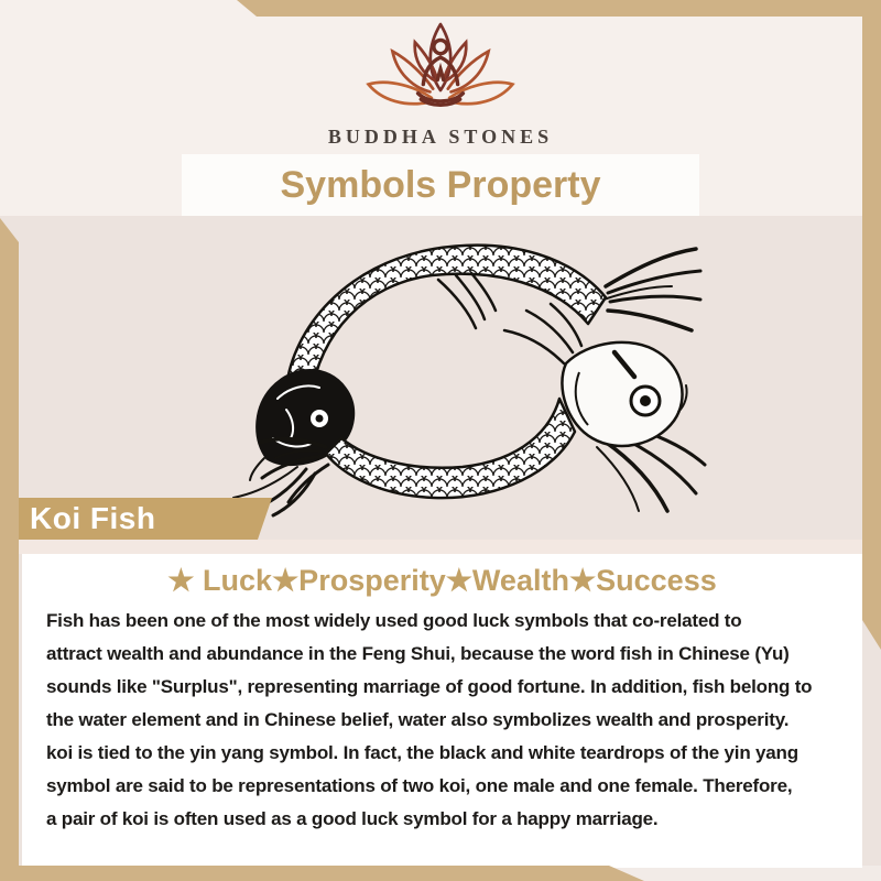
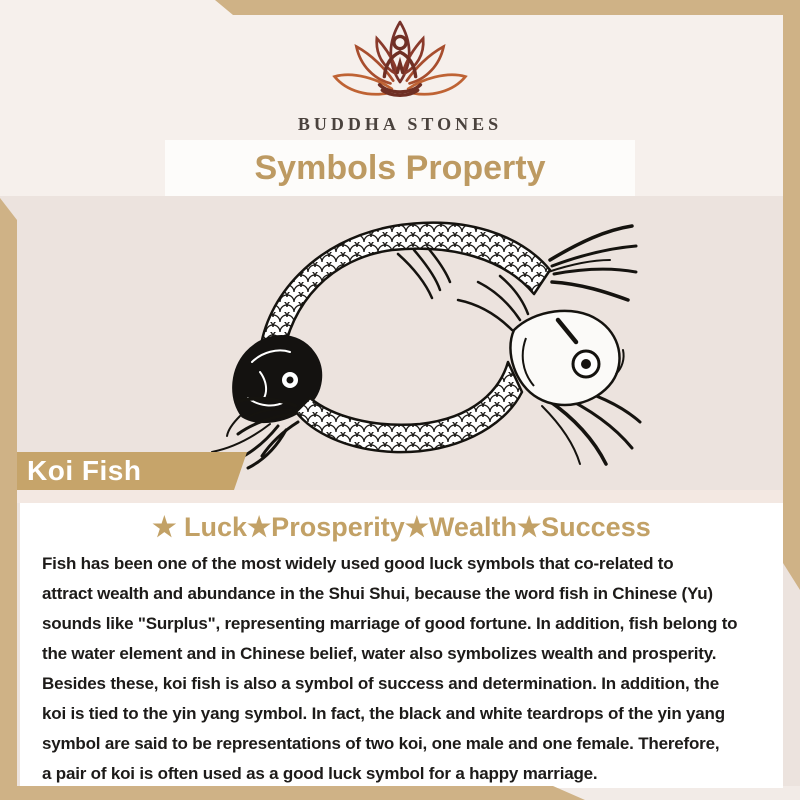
  BUDDHA STONES
  Symbols Property
  Koi Fish
  ★ Luck★Prosperity★Wealth★Success
  Fish has been one of the most widely used good luck symbols that co-related to
- attract wealth and abundance in the Feng Shui, because the word fish in Chinese (Yu)
+ attract wealth and abundance in the Shui Shui, because the word fish in Chinese (Yu)
  sounds like "Surplus", representing marriage of good fortune. In addition, fish belong to
  the water element and in Chinese belief, water also symbolizes wealth and prosperity.
+ Besides these, koi fish is also a symbol of success and determination. In addition, the
  koi is tied to the yin yang symbol. In fact, the black and white teardrops of the yin yang
  symbol are said to be representations of two koi, one male and one female. Therefore,
  a pair of koi is often used as a good luck symbol for a happy marriage.
